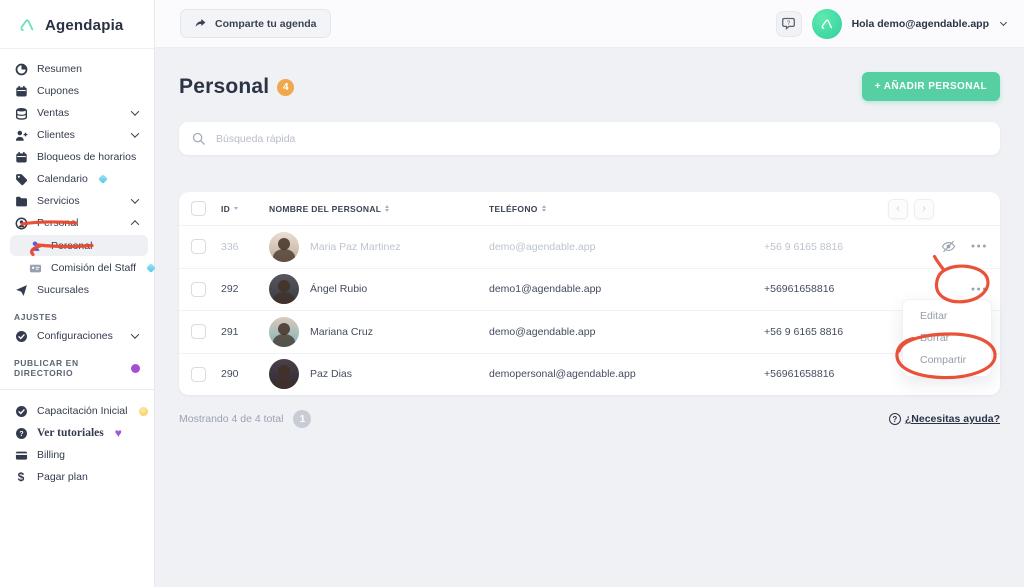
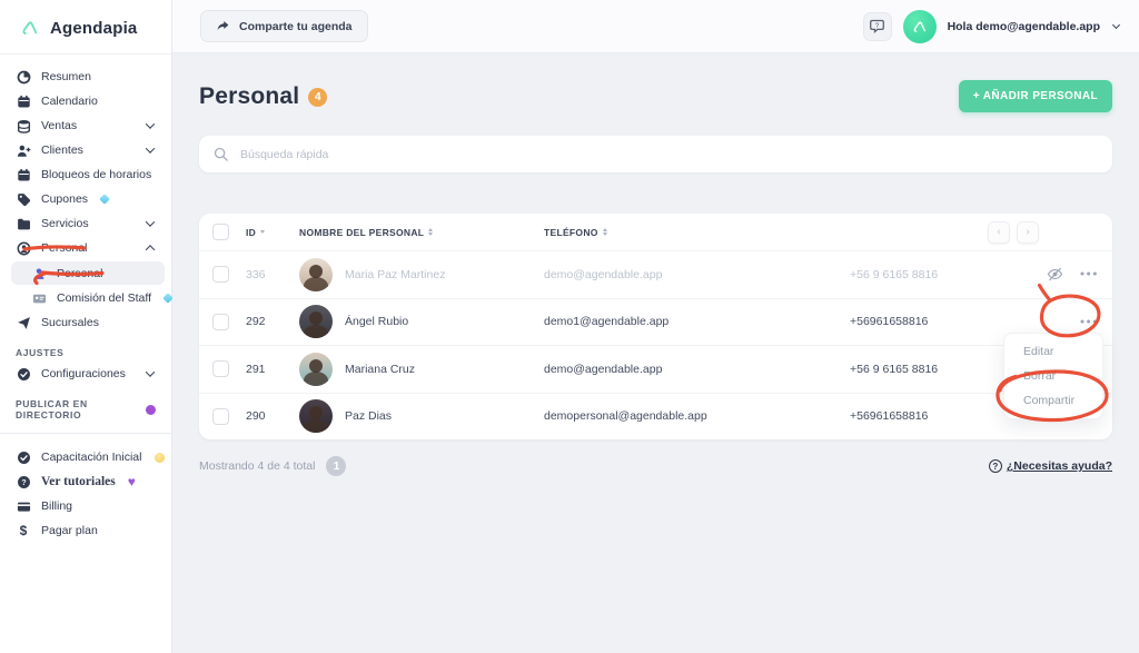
  Agendapia
  Resumen
- Cupones
+ Calendario
  Ventas
  Clientes
  Bloqueos de horarios
- Calendario
+ Cupones
  Servicios
  Comisión del Staff
  Sucursales
  AJUSTES
  Configuraciones
  PUBLICAR EN DIRECTORIO
  Capacitación Inicial
  Ver tutoriales
  ♥
  Billing
  $
  Pagar plan
  Comparte tu agenda
  Hola demo@agendable.app
  Personal
  4
  + AÑADIR PERSONAL
  Búsqueda rápida
  ID
  NOMBRE DEL PERSONAL
  TELÉFONO
  ‹
  ›
  336
  Maria Paz Martinez
  demo@agendable.app
  +56 9 6165 8816
  292
  Ángel Rubio
  demo1@agendable.app
  +56961658816
  291
  Mariana Cruz
  demo@agendable.app
  +56 9 6165 8816
  290
  Paz Dias
  demopersonal@agendable.app
  +56961658816
  Mostrando 4 de 4 total
  1
  ?
  ¿Necesitas ayuda?
  Editar
  orrar
  Compartir
